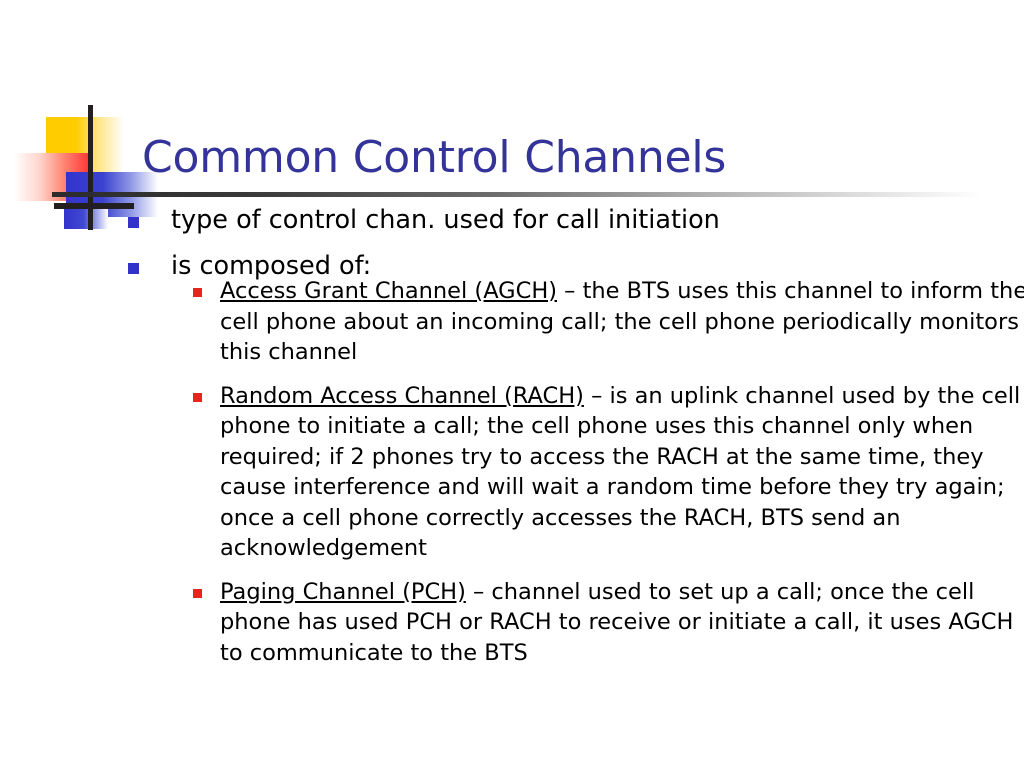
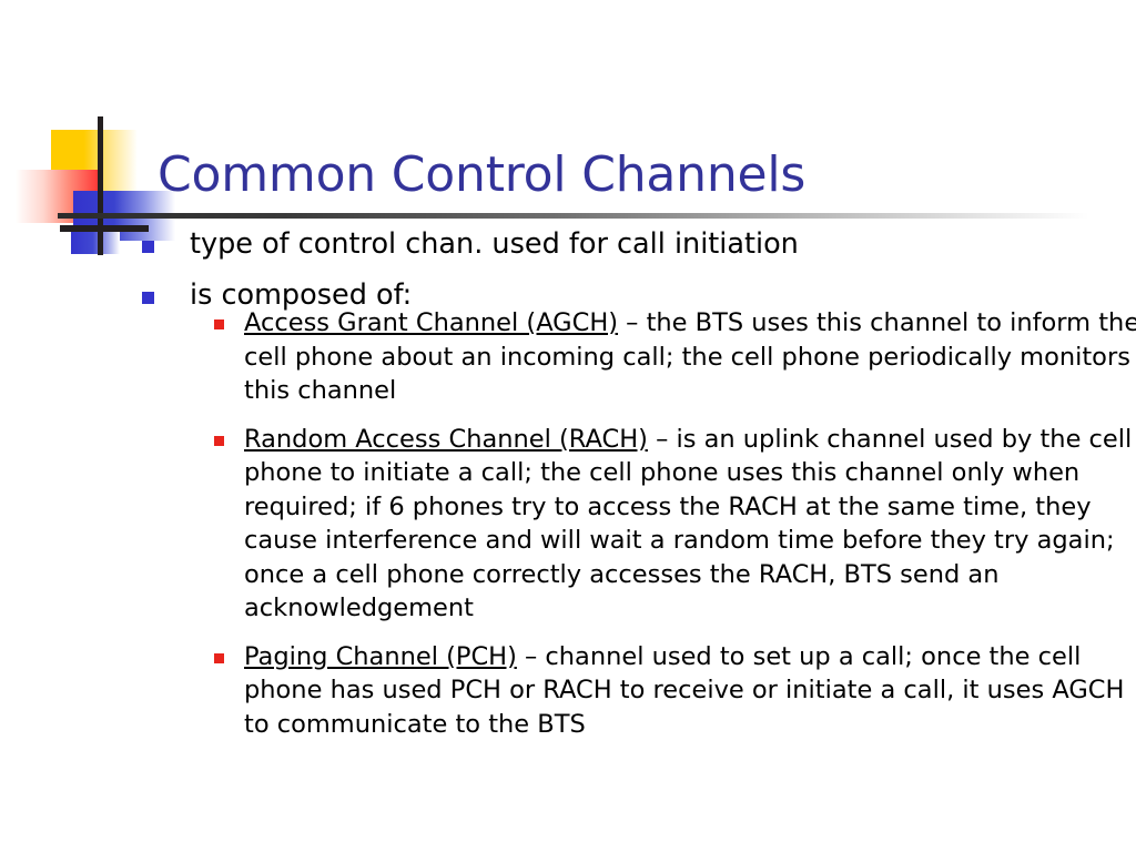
  Common Control Channels
  type of control chan. used for call initiation
  is composed of:
  Access Grant Channel (AGCH) – the BTS uses this channel to inform the cell phone about an incoming call; the cell phone periodically monitors this channel
- Random Access Channel (RACH) – is an uplink channel used by the cell phone to initiate a call; the cell phone uses this channel only when required; if 2 phones try to access the RACH at the same time, they cause interference and will wait a random time before they try again; once a cell phone correctly accesses the RACH, BTS send an acknowledgement
+ Random Access Channel (RACH) – is an uplink channel used by the cell phone to initiate a call; the cell phone uses this channel only when required; if 6 phones try to access the RACH at the same time, they cause interference and will wait a random time before they try again; once a cell phone correctly accesses the RACH, BTS send an acknowledgement
  Paging Channel (PCH) – channel used to set up a call; once the cell phone has used PCH or RACH to receive or initiate a call, it uses AGCH to communicate to the BTS
